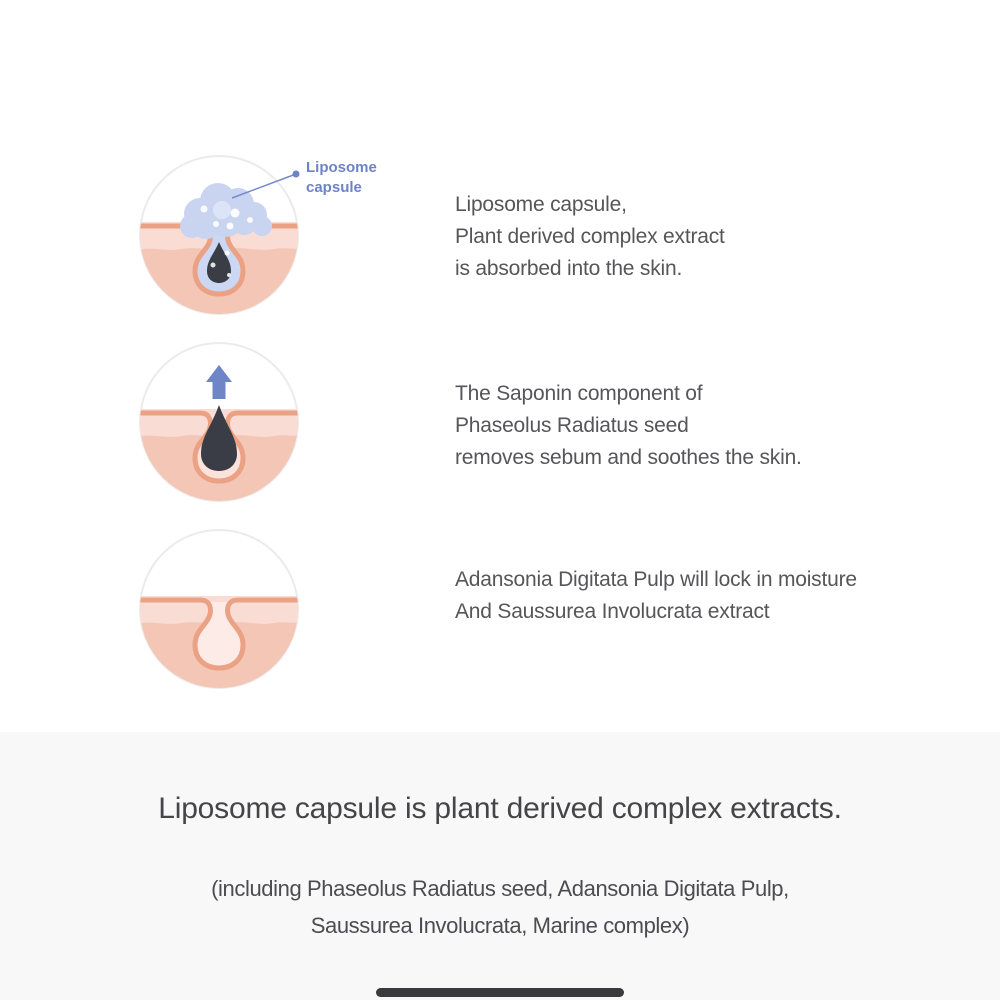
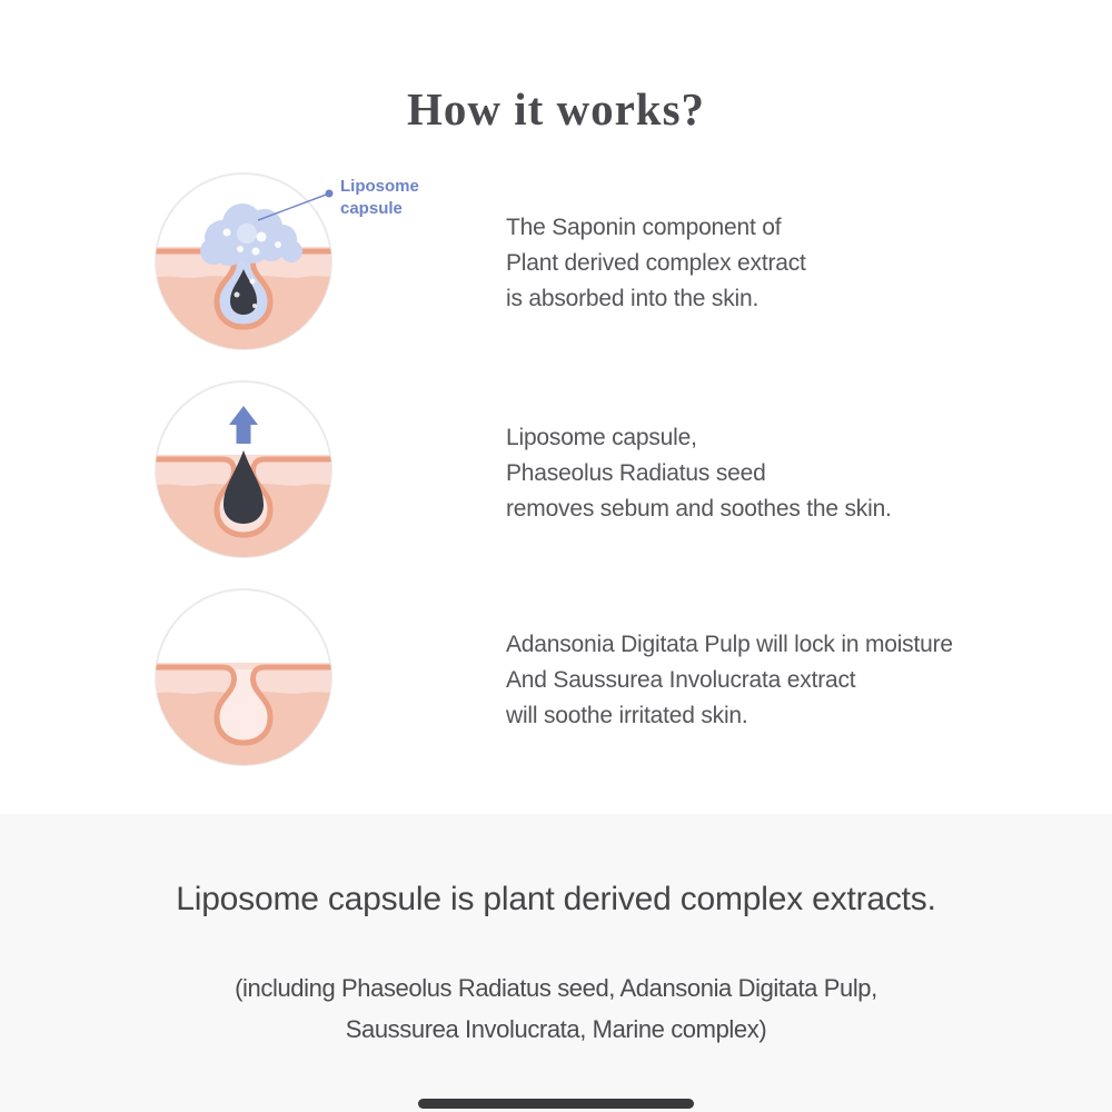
+ How it works?
  Liposome
  capsule
- Liposome capsule,
+ The Saponin component of
  Plant derived complex extract
  is absorbed into the skin.
- The Saponin component of
+ Liposome capsule,
  Phaseolus Radiatus seed
  removes sebum and soothes the skin.
  Adansonia Digitata Pulp will lock in moisture
  And Saussurea Involucrata extract
+ will soothe irritated skin.
  Liposome capsule is plant derived complex extracts.
  (including Phaseolus Radiatus seed, Adansonia Digitata Pulp,
  Saussurea Involucrata, Marine complex)
